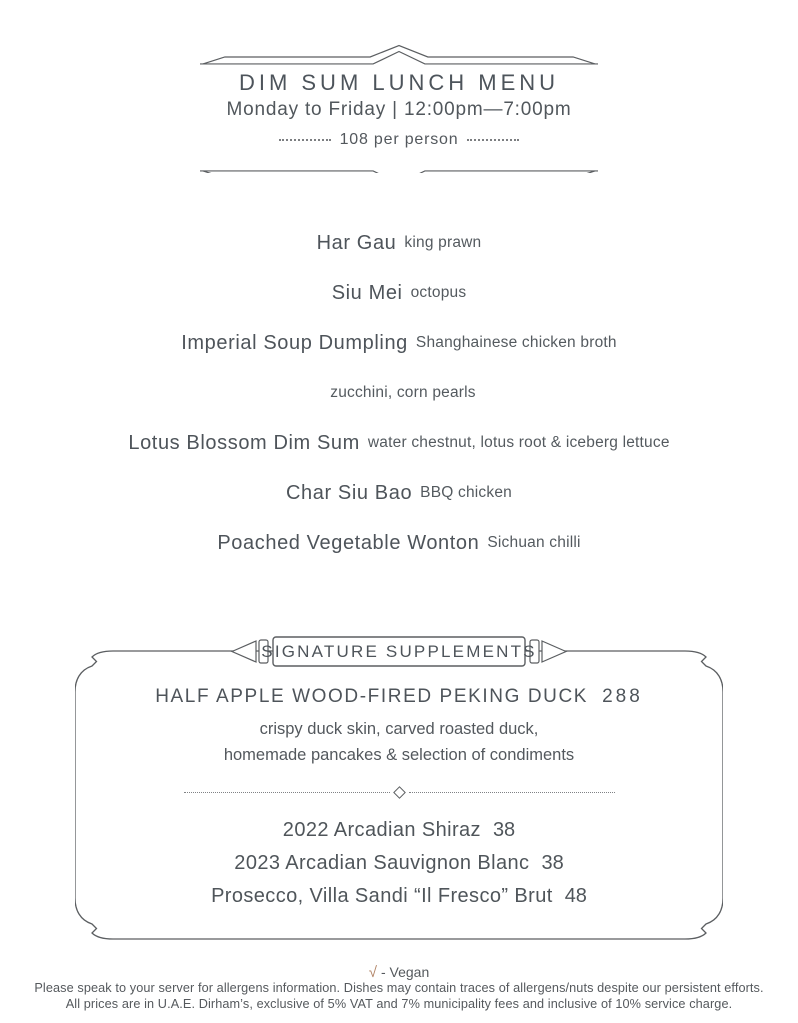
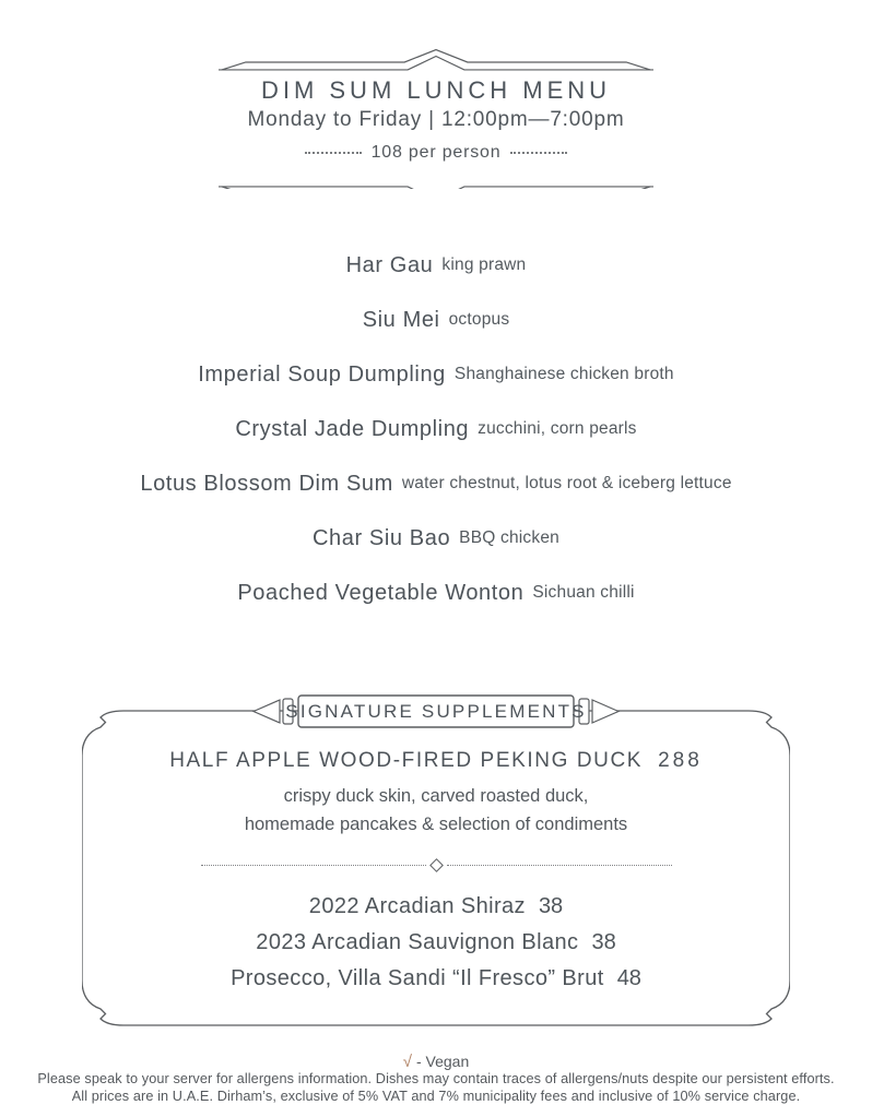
  DIM SUM LUNCH MENU
  Monday to Friday | 12:00pm—7:00pm
  108 per person
  Har Gau
  king prawn
  Siu Mei
  octopus
  Imperial Soup Dumpling
  Shanghainese chicken broth
+ Crystal Jade Dumpling
  zucchini, corn pearls
  Lotus Blossom Dim Sum
  water chestnut, lotus root & iceberg lettuce
  Char Siu Bao
  BBQ chicken
  Poached Vegetable Wonton
  Sichuan chilli
  SIGNATURE SUPPLEMENTS
  HALF APPLE WOOD-FIRED PEKING DUCK 288
  crispy duck skin, carved roasted duck,
  homemade pancakes & selection of condiments
  2022 Arcadian Shiraz
  38
  2023 Arcadian Sauvignon Blanc
  38
  Prosecco, Villa Sandi “Il Fresco” Brut
  48
  √ - Vegan
  Please speak to your server for allergens information. Dishes may contain traces of allergens/nuts despite our persistent efforts.
  All prices are in U.A.E. Dirham’s, exclusive of 5% VAT and 7% municipality fees and inclusive of 10% service charge.
